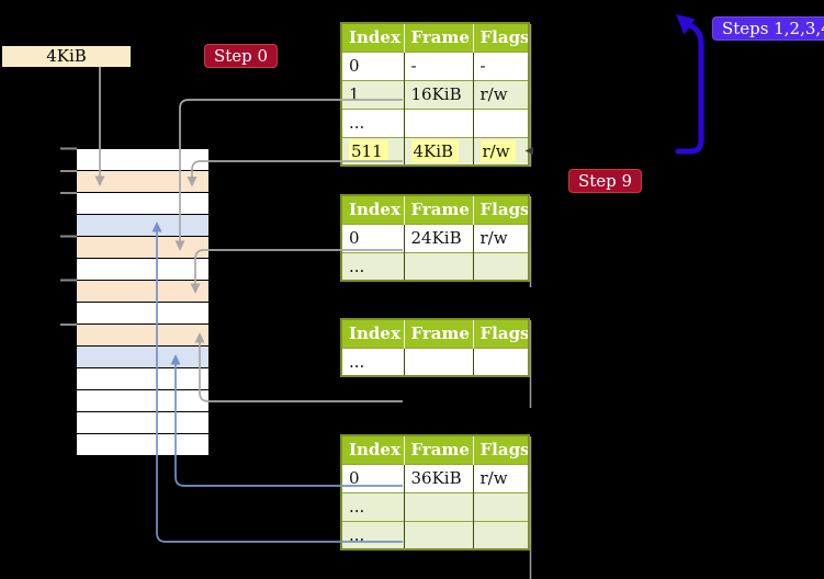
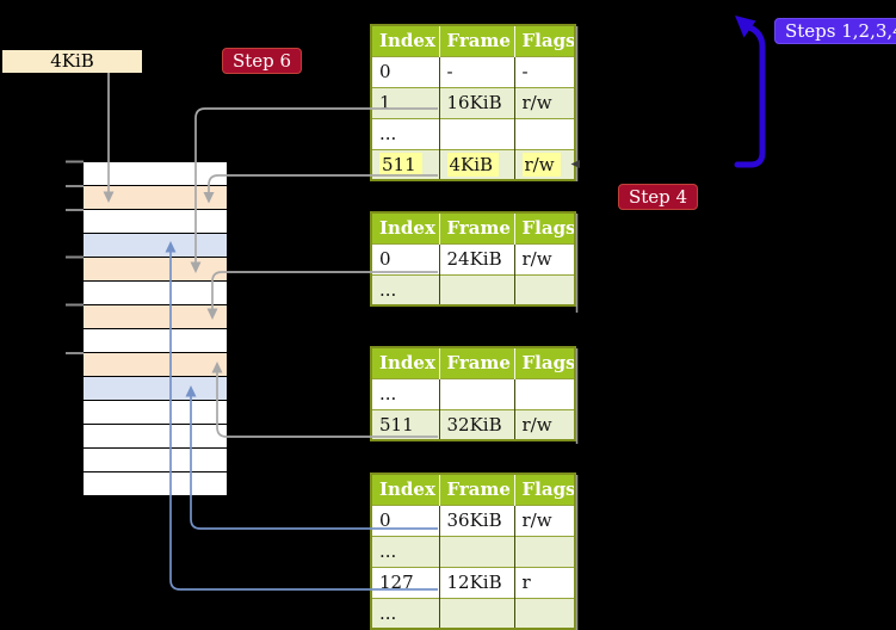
  Index	Frame	Flags
  0	-	-
  1	16KiB	r/w
  ...
  511	4KiB	r/w
  Index	Frame	Flags
  0	24KiB	r/w
  ...
  Index	Frame	Flags
  ...
+ 511	32KiB	r/w
  Index	Frame	Flags
  0	36KiB	r/w
  ...
+ 127	12KiB	r
  ...
  4KiB
- Step 0
+ Step 6
  Steps 1,2,3,
- Step 9
+ Step 4
